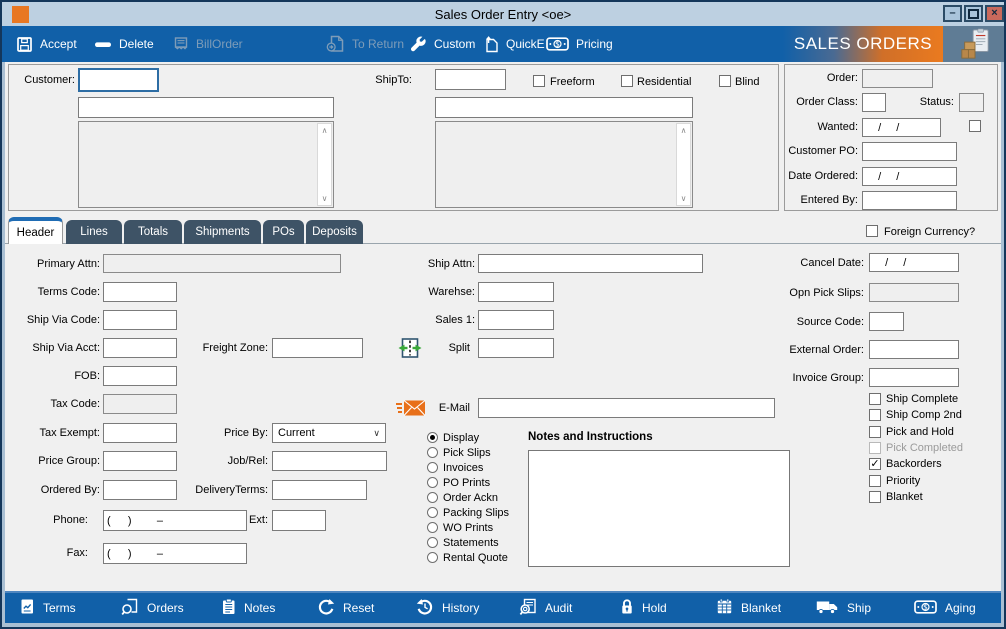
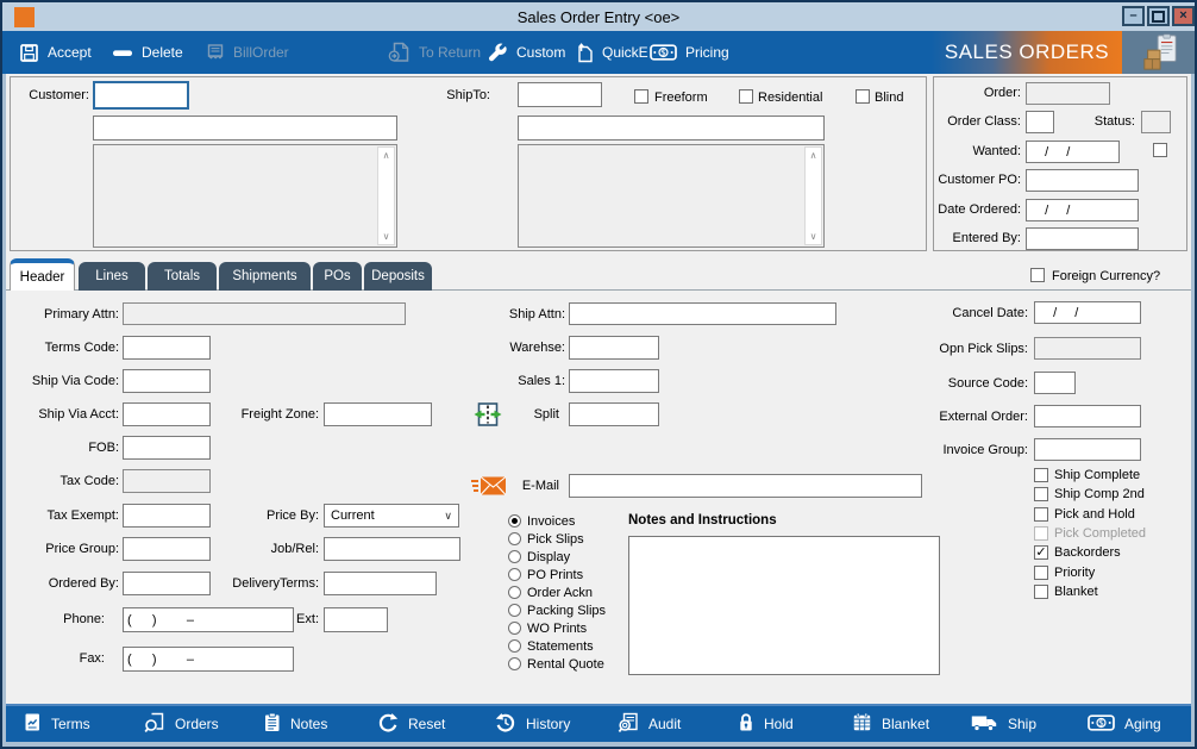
  Sales Order Entry <oe>
  –
  ×
  Accept
  Delete
  BillOrder
  To Return
  Custom
  QuickE
  $
  Pricing
  SALES ORDERS
  Customer:
  ∧
  ∨
  ShipTo:
  Freeform
  Residential
  Blind
  ∧
  ∨
  Order:
  Order Class:
  Status:
  Wanted:
  / /
  Customer PO:
  Date Ordered:
  / /
  Entered By:
  Header
  Lines
  Totals
  Shipments
  POs
  Deposits
  Foreign Currency?
  Primary Attn:
  Terms Code:
  Ship Via Code:
  Ship Via Acct:
  Freight Zone:
  FOB:
  Tax Code:
  Tax Exempt:
  Price By:
  Current
  ∨
  Price Group:
  Job/Rel:
  Ordered By:
  DeliveryTerms:
  Phone:
  ( ) –
  Ext:
  Fax:
  ( ) –
  Ship Attn:
  Warehse:
  Sales 1:
  Split
  E-Mail
- Display
+ Invoices
  Pick Slips
- Invoices
+ Display
  PO Prints
  Order Ackn
  Packing Slips
  WO Prints
  Statements
  Rental Quote
  Notes and Instructions
  Cancel Date:
  / /
  Opn Pick Slips:
  Source Code:
  External Order:
  Invoice Group:
  Ship Complete
  Ship Comp 2nd
  Pick and Hold
  Pick Completed
  ✓
  Backorders
  Priority
  Blanket
  Terms
  Orders
  Notes
  Reset
  History
  Audit
  Hold
  Blanket
  Ship
  $
  Aging
